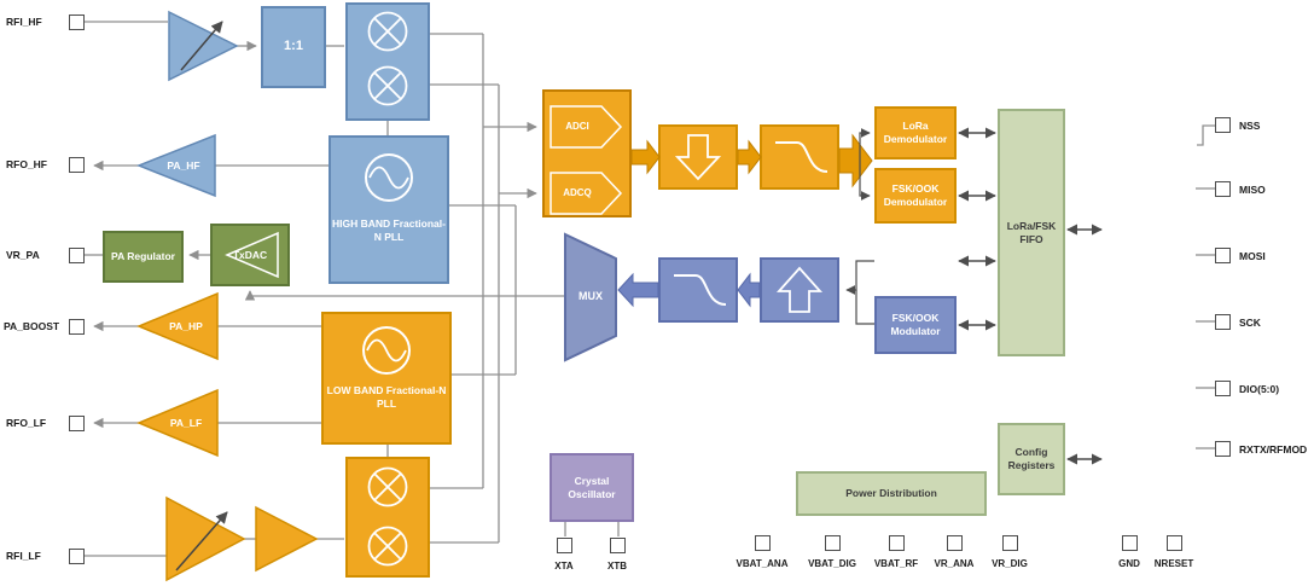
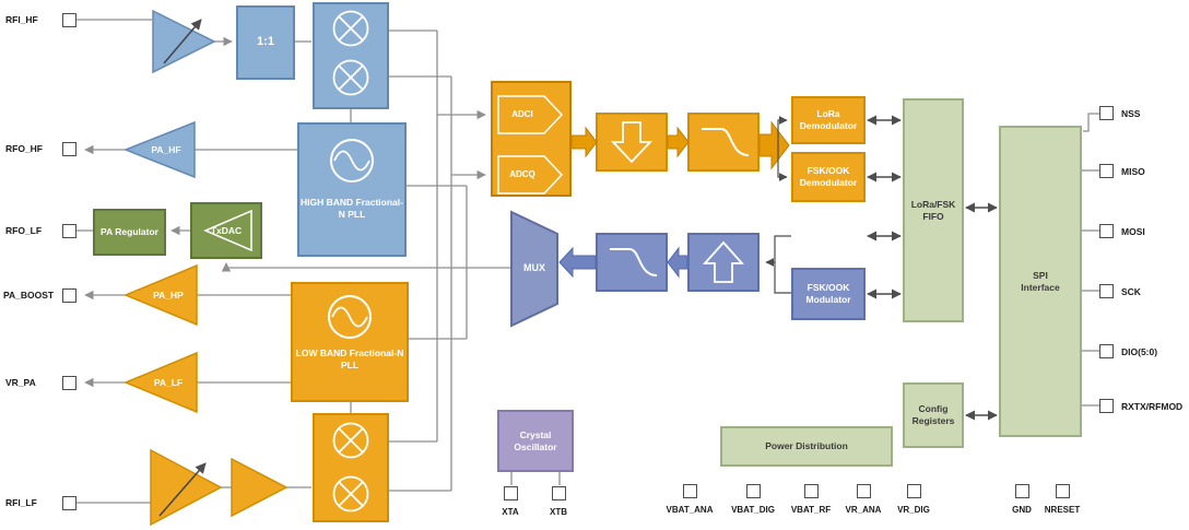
  1:1
  PA Regulator
  LoRa Demodulator
  FSK/OOK Demodulator
  FSK/OOK Modulator
  LoRa/FSK FIFO
  Config Registers
+ SPI Interface
  Crystal Oscillator
  Power Distribution
  HIGH BAND Fractional-N PLL
  LOW BAND Fractional-N PLL
  PA_HF
  PA_HP
  PA_LF
  TxDAC
  MUX
  ADCI
  ADCQ
  RFI_HF
  RFO_HF
- VR_PA
+ RFO_LF
  PA_BOOST
- RFO_LF
+ VR_PA
  RFI_LF
  NSS
  MISO
  MOSI
  SCK
  DIO(5:0)
  RXTX/RFMOD
  XTA
  XTB
  VBAT_ANA
  VBAT_DIG
  VBAT_RF
  VR_ANA
  VR_DIG
  GND
  NRESET
